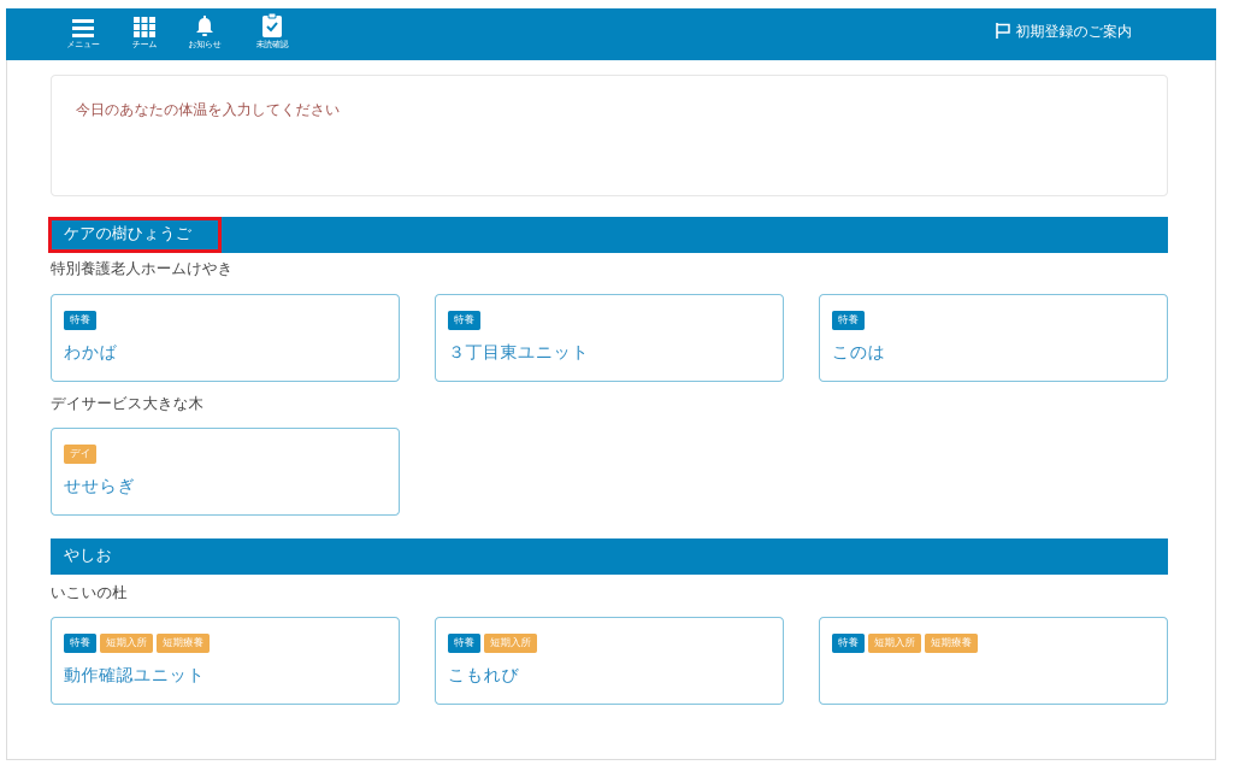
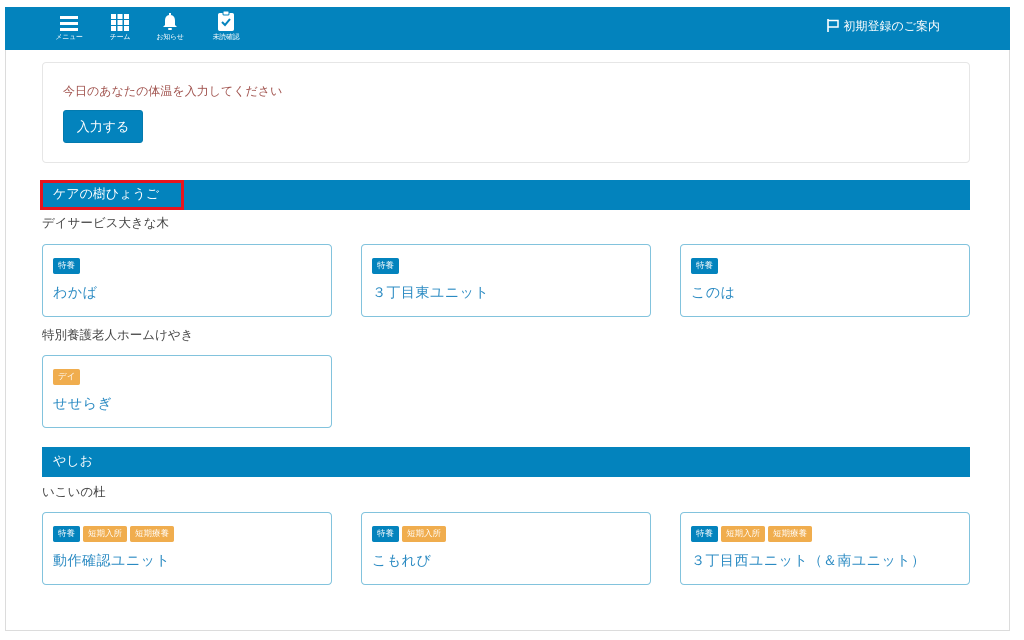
  メニュー
  チーム
  お知らせ
  未読確認
  初期登録のご案内
  今日のあなたの体温を入力してください
+ 入力する
  ケアの樹ひょうご
- 特別養護老人ホームけやき
+ デイサービス大きな木
  特養
  わかば
  特養
  ３丁目東ユニット
  特養
  このは
- デイサービス大きな木
+ 特別養護老人ホームけやき
  デイ
  せせらぎ
  やしお
  いこいの杜
  特養
  短期入所
  短期療養
  動作確認ユニット
  特養
  短期入所
  こもれび
  特養
  短期入所
  短期療養
+ ３丁目西ユニット（＆南ユニット）
